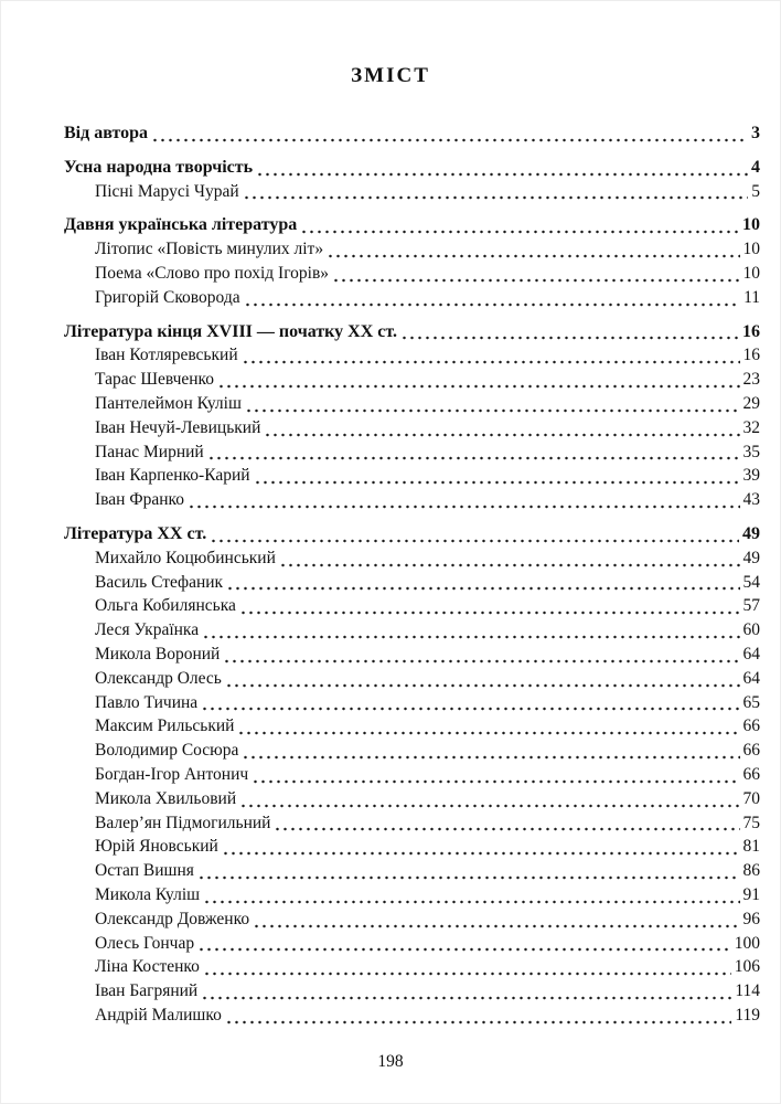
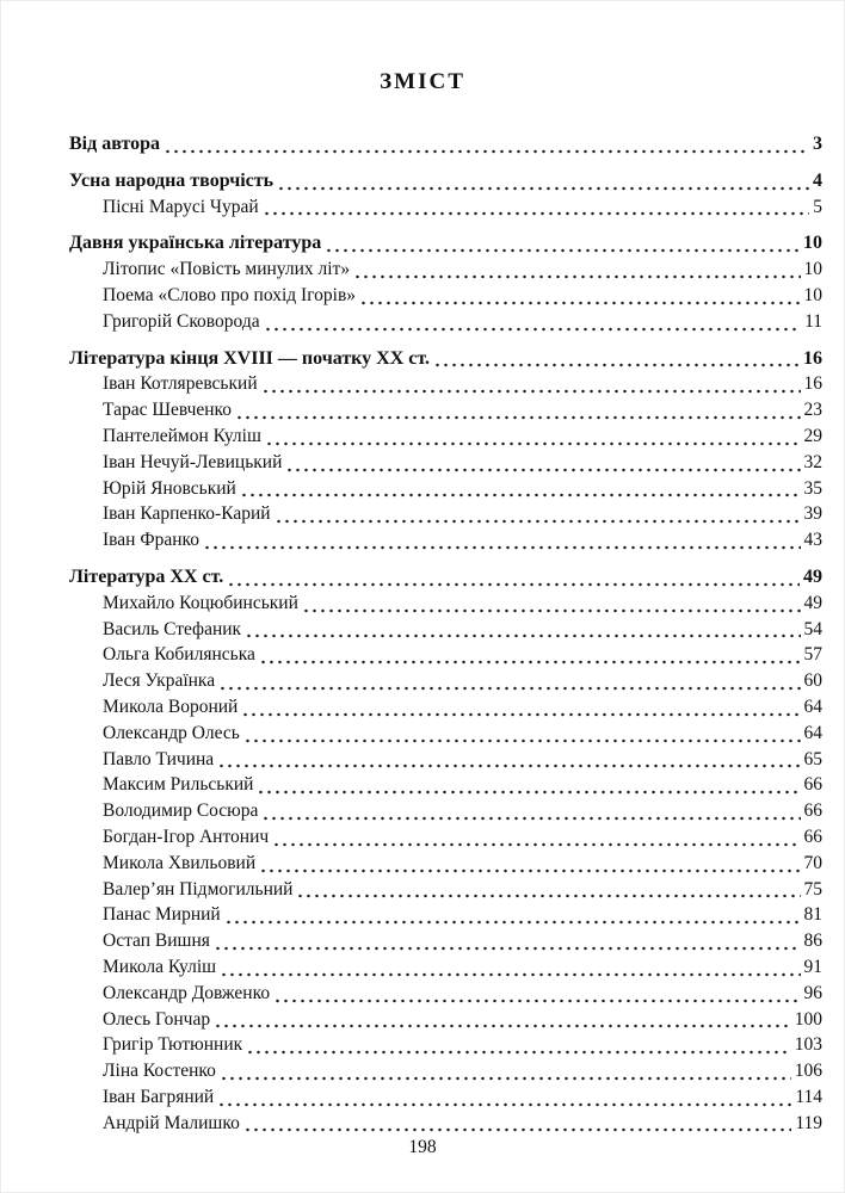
  ЗМІСТ
  Від автора
  3
  Усна народна творчість
  4
  Пісні Марусі Чурай
  5
  Давня українська література
  10
  Літопис «Повість минулих літ»
  10
  Поема «Слово про похід Ігорів»
  10
  Григорій Сковорода
  11
  Література кінця XVIII — початку XX ст.
  16
  Іван Котляревський
  16
  Тарас Шевченко
  23
  Пантелеймон Куліш
  29
  Іван Нечуй-Левицький
  32
- Панас Мирний
+ Юрій Яновський
  35
  Іван Карпенко-Карий
  39
  Іван Франко
  43
  Література XX ст.
  49
  Михайло Коцюбинський
  49
  Василь Стефаник
  54
  Ольга Кобилянська
  57
  Леся Українка
  60
  Микола Вороний
  64
  Олександр Олесь
  64
  Павло Тичина
  65
  Максим Рильський
  66
  Володимир Сосюра
  66
  Богдан-Ігор Антонич
  66
  Микола Хвильовий
  70
  Валер’ян Підмогильний
  75
- Юрій Яновський
+ Панас Мирний
  81
  Остап Вишня
  86
  Микола Куліш
  91
  Олександр Довженко
  96
  Олесь Гончар
  100
+ Григір Тютюнник
+ 103
  Ліна Костенко
  106
  Іван Багряний
  114
  Андрій Малишко
  119
  198
